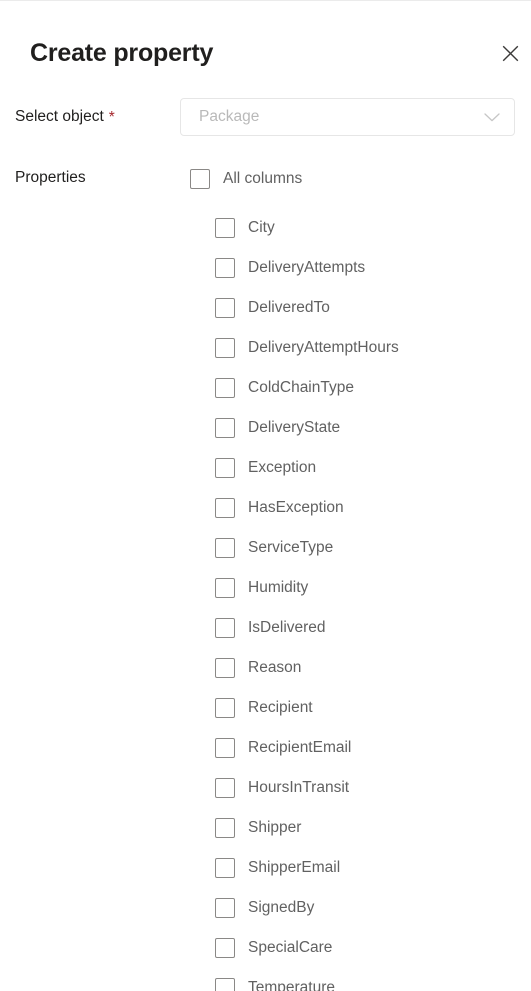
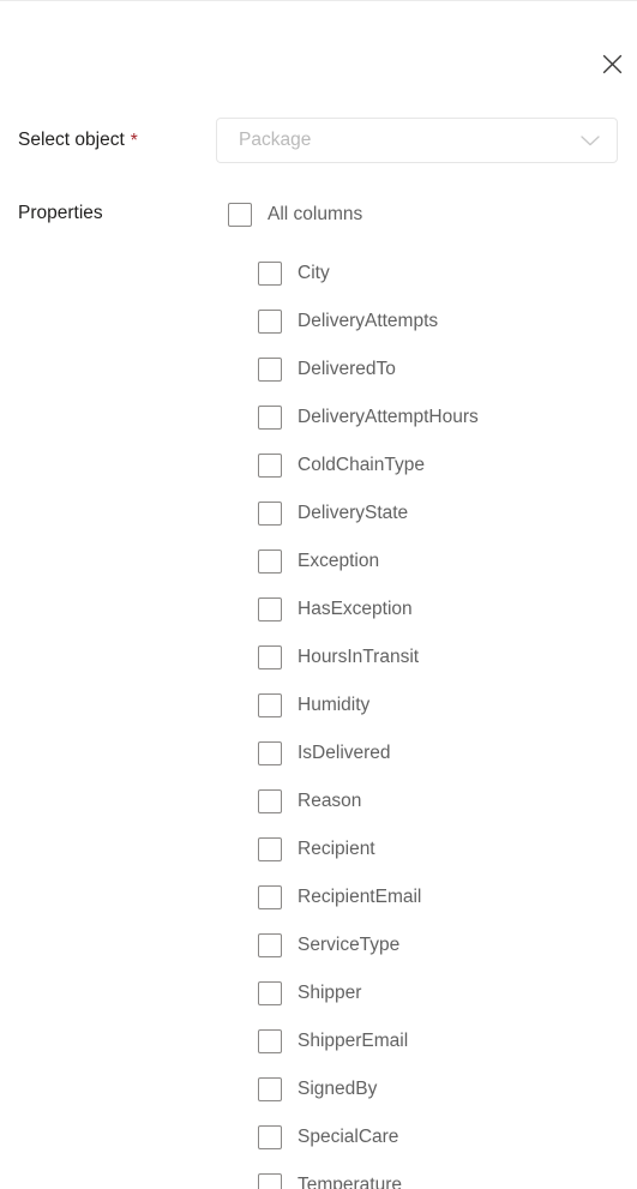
- Create property
  Select object
  *
  Package
  Properties
  All columns
  City
  DeliveryAttempts
  DeliveredTo
  DeliveryAttemptHours
  ColdChainType
  DeliveryState
  Exception
  HasException
- ServiceType
+ HoursInTransit
  Humidity
  IsDelivered
  Reason
  Recipient
  RecipientEmail
- HoursInTransit
+ ServiceType
  Shipper
  ShipperEmail
  SignedBy
  SpecialCare
  Temperature
